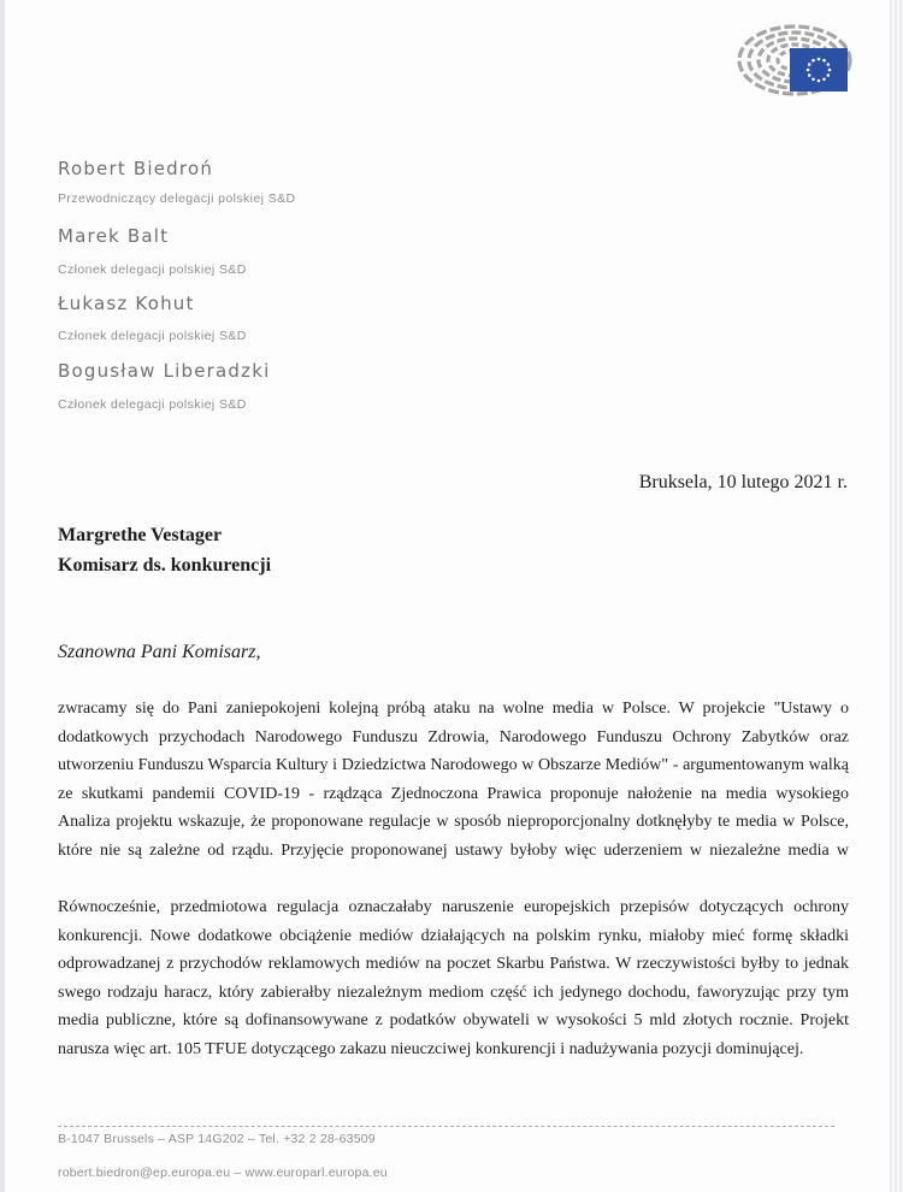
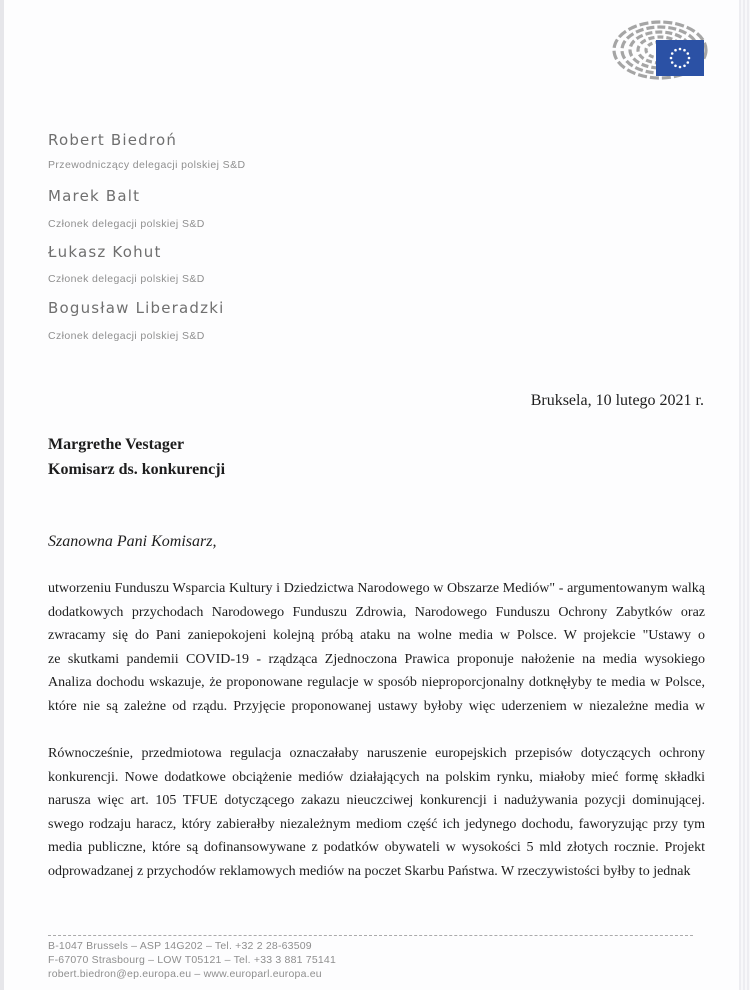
  Robert Biedroń
  Przewodniczący delegacji polskiej S&D
  Marek Balt
  Członek delegacji polskiej S&D
  Łukasz Kohut
  Członek delegacji polskiej S&D
  Bogusław Liberadzki
  Członek delegacji polskiej S&D
  Bruksela, 10 lutego 2021 r.
  Margrethe Vestager
  Komisarz ds. konkurencji
  Szanowna Pani Komisarz,
- zwracamy się do Pani zaniepokojeni kolejną próbą ataku na wolne media w Polsce. W projekcie "Ustawy o
+ utworzeniu Funduszu Wsparcia Kultury i Dziedzictwa Narodowego w Obszarze Mediów" - argumentowanym walką
  dodatkowych przychodach Narodowego Funduszu Zdrowia, Narodowego Funduszu Ochrony Zabytków oraz
- utworzeniu Funduszu Wsparcia Kultury i Dziedzictwa Narodowego w Obszarze Mediów" - argumentowanym walką
+ zwracamy się do Pani zaniepokojeni kolejną próbą ataku na wolne media w Polsce. W projekcie "Ustawy o
  ze skutkami pandemii COVID-19 - rządząca Zjednoczona Prawica proponuje nałożenie na media wysokiego
- Analiza projektu wskazuje, że proponowane regulacje w sposób nieproporcjonalny dotknęłyby te media w Polsce,
+ Analiza dochodu wskazuje, że proponowane regulacje w sposób nieproporcjonalny dotknęłyby te media w Polsce,
  które nie są zależne od rządu. Przyjęcie proponowanej ustawy byłoby więc uderzeniem w niezależne media w
  Równocześnie, przedmiotowa regulacja oznaczałaby naruszenie europejskich przepisów dotyczących ochrony
  konkurencji. Nowe dodatkowe obciążenie mediów działających na polskim rynku, miałoby mieć formę składki
- odprowadzanej z przychodów reklamowych mediów na poczet Skarbu Państwa. W rzeczywistości byłby to jednak
+ narusza więc art. 105 TFUE dotyczącego zakazu nieuczciwej konkurencji i nadużywania pozycji dominującej.
  swego rodzaju haracz, który zabierałby niezależnym mediom część ich jedynego dochodu, faworyzując przy tym
  media publiczne, które są dofinansowywane z podatków obywateli w wysokości 5 mld złotych rocznie. Projekt
- narusza więc art. 105 TFUE dotyczącego zakazu nieuczciwej konkurencji i nadużywania pozycji dominującej.
+ odprowadzanej z przychodów reklamowych mediów na poczet Skarbu Państwa. W rzeczywistości byłby to jednak
  B-1047 Brussels – ASP 14G202 – Tel. +32 2 28-63509
+ F-67070 Strasbourg – LOW T05121 – Tel. +33 3 881 75141
  robert.biedron@ep.europa.eu – www.europarl.europa.eu
